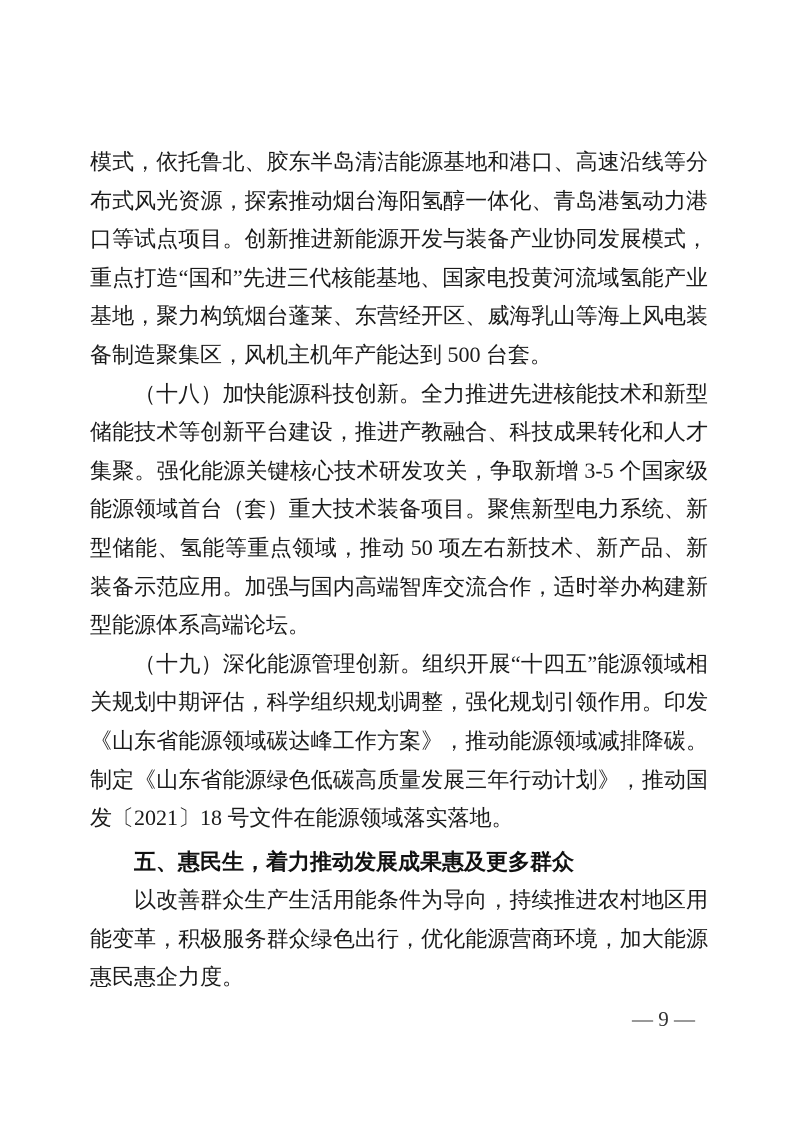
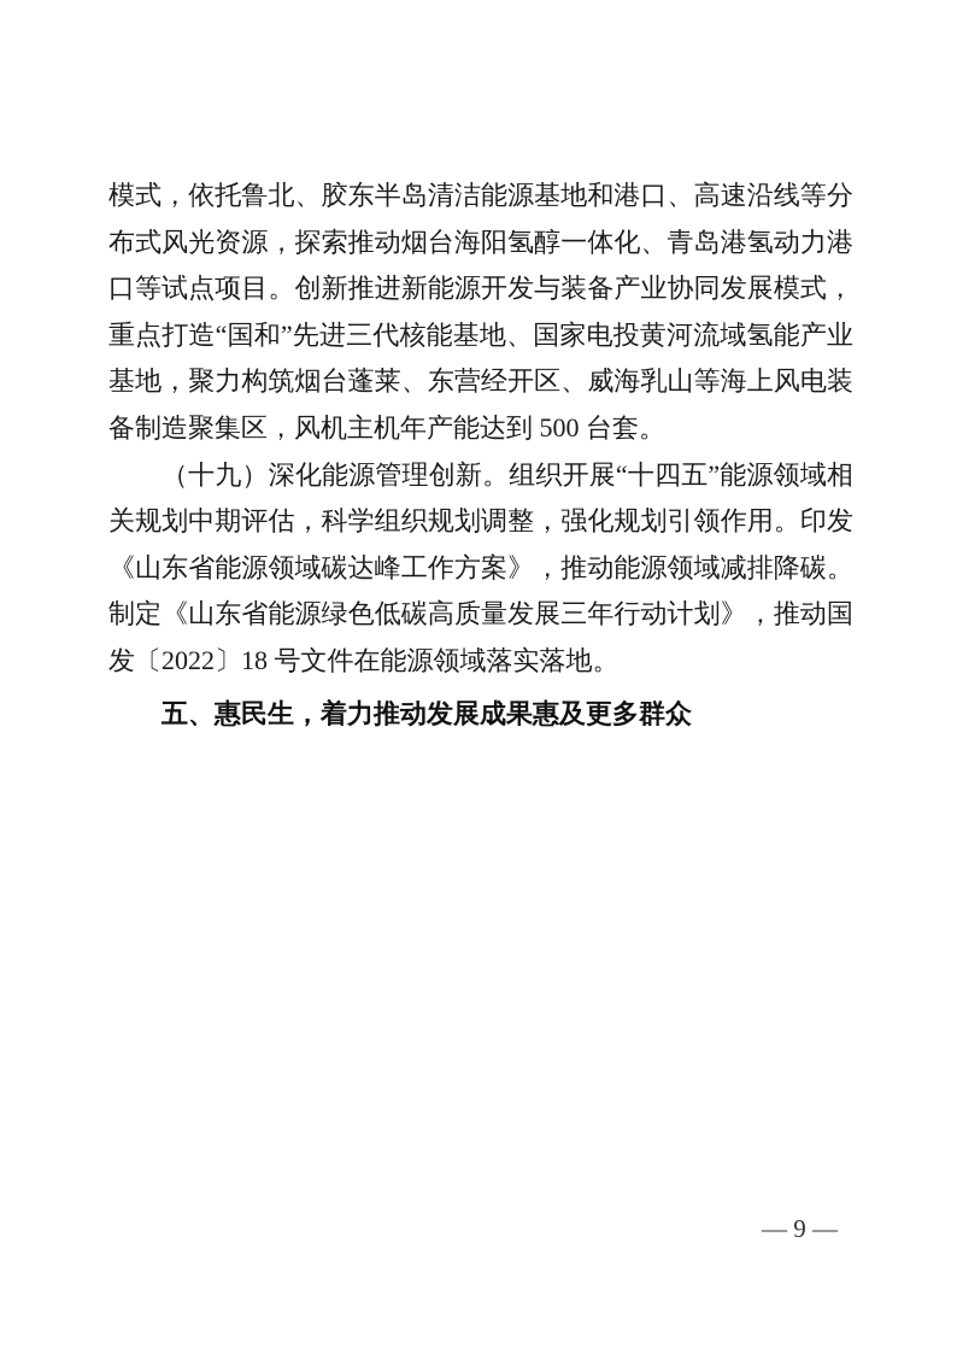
  模式，依托鲁北、胶东半岛清洁能源基地和港口、高速沿线等分布式风光资源，探索推动烟台海阳氢醇一体化、青岛港氢动力港口等试点项目。创新推进新能源开发与装备产业协同发展模式，重点打造“国和”先进三代核能基地、国家电投黄河流域氢能产业基地，聚力构筑烟台蓬莱、东营经开区、威海乳山等海上风电装备制造聚集区，风机主机年产能达到 500 台套。
- （十八）加快能源科技创新。全力推进先进核能技术和新型储能技术等创新平台建设，推进产教融合、科技成果转化和人才集聚。强化能源关键核心技术研发攻关，争取新增 3-5 个国家级能源领域首台（套）重大技术装备项目。聚焦新型电力系统、新型储能、氢能等重点领域，推动 50 项左右新技术、新产品、新装备示范应用。加强与国内高端智库交流合作，适时举办构建新型能源体系高端论坛。
- （十九）深化能源管理创新。组织开展“十四五”能源领域相关规划中期评估，科学组织规划调整，强化规划引领作用。印发《山东省能源领域碳达峰工作方案》，推动能源领域减排降碳。制定《山东省能源绿色低碳高质量发展三年行动计划》，推动国发〔2021〕18 号文件在能源领域落实落地。
+ （十九）深化能源管理创新。组织开展“十四五”能源领域相关规划中期评估，科学组织规划调整，强化规划引领作用。印发《山东省能源领域碳达峰工作方案》，推动能源领域减排降碳。制定《山东省能源绿色低碳高质量发展三年行动计划》，推动国发〔2022〕18 号文件在能源领域落实落地。
  五、惠民生，着力推动发展成果惠及更多群众
- 以改善群众生产生活用能条件为导向，持续推进农村地区用能变革，积极服务群众绿色出行，优化能源营商环境，加大能源惠民惠企力度。
  — 9 —
